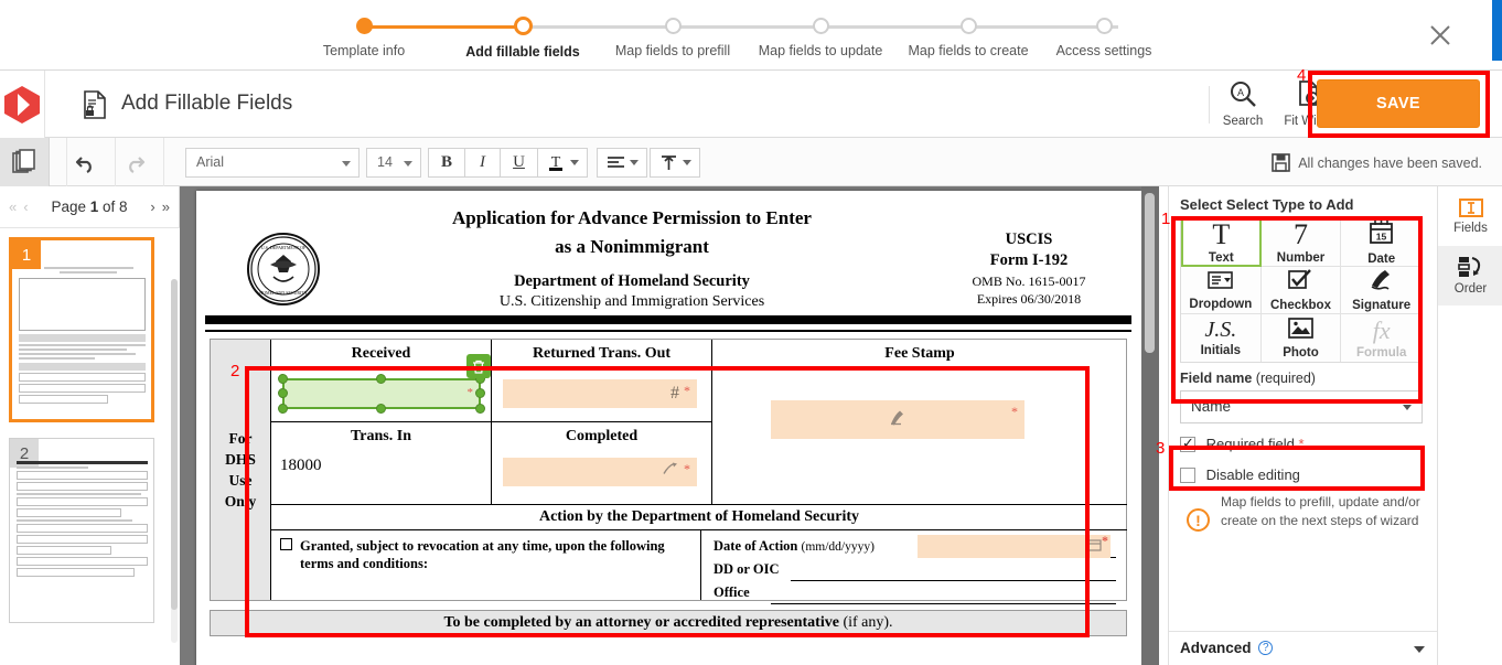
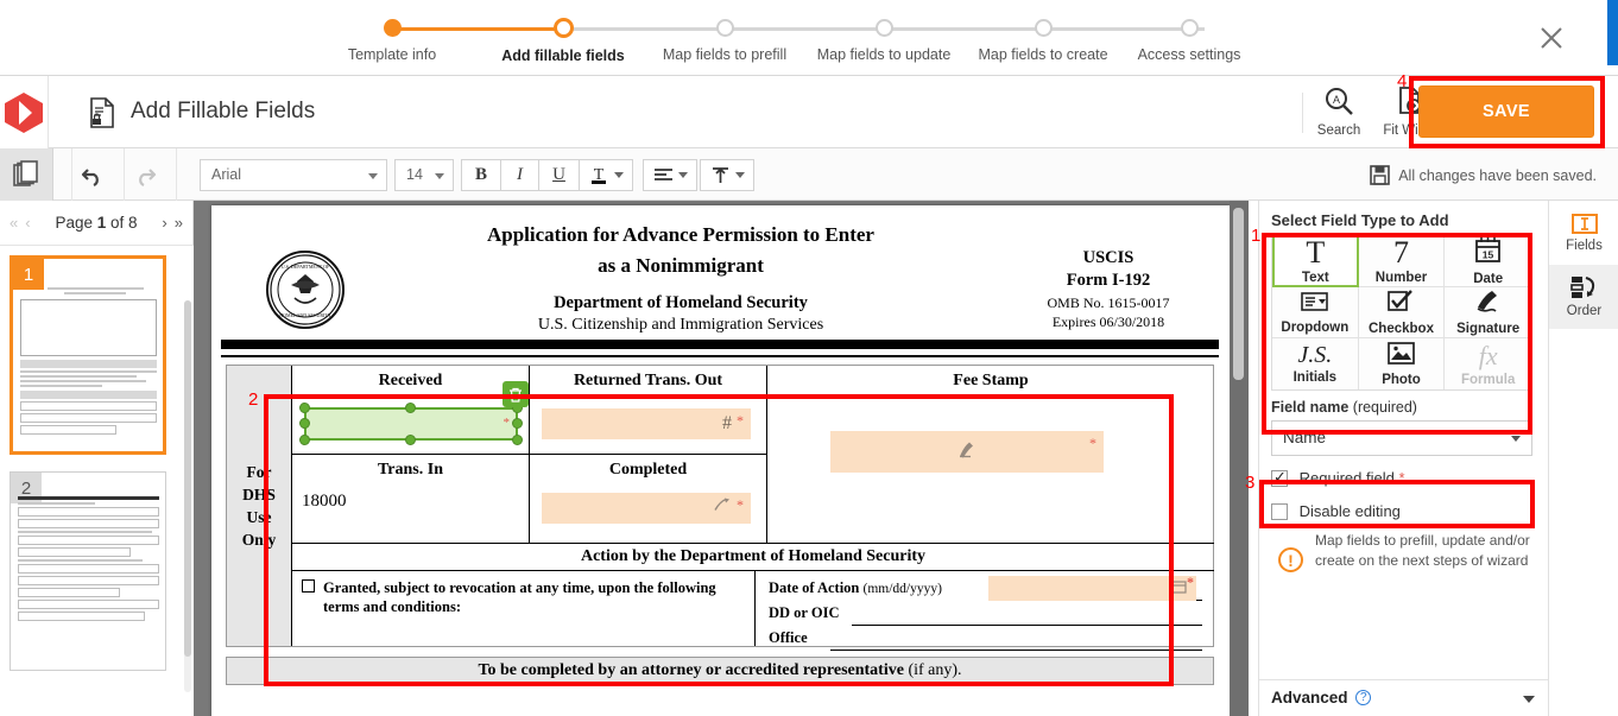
  Template info
  Add fillable fields
  Map fields to prefill
  Map fields to update
  Map fields to create
  Access settings
  Add Fillable Fields
  A
  Search
  SAVE
  Arial
  14
  B
  I
  U
  T
  All changes have been saved.
  «
  ‹
  Page 1 of 8
  ›
  »
  1
  2
  Application for Advance Permission to Enter
  as a Nonimmigrant
  Department of Homeland Security
  U.S. Citizenship and Immigration Services
  USCIS
  Form I-192
  OMB No. 1615-0017
  Expires 06/30/2018
  For
  DHS
  Use
  Only
  Received
  *
  Returned Trans. Out
  #
  *
  Fee Stamp
  *
  Trans. In
  18000
  Completed
  *
  Action by the Department of Homeland Security
  Granted, subject to revocation at any time, upon the following terms and conditions:
  Date of Action (mm/dd/yyyy)
  *
  DD or OIC
  Office
  To be completed by an attorney or accredited representative (if any).
- Select Select Type to Add
+ Select Field Type to Add
  T
  Text
  7
  Number
  15
  Date
  Dropdown
  Checkbox
  Signature
  J.S.
  Initials
  Photo
  fx
  Formula
  Field name (required)
  Name
  Required field *
  Disable editing
  !
  Map fields to prefill, update and/or create on the next steps of wizard
  Advanced ?
  Fields
  Order
  1
  2
  3
  4
